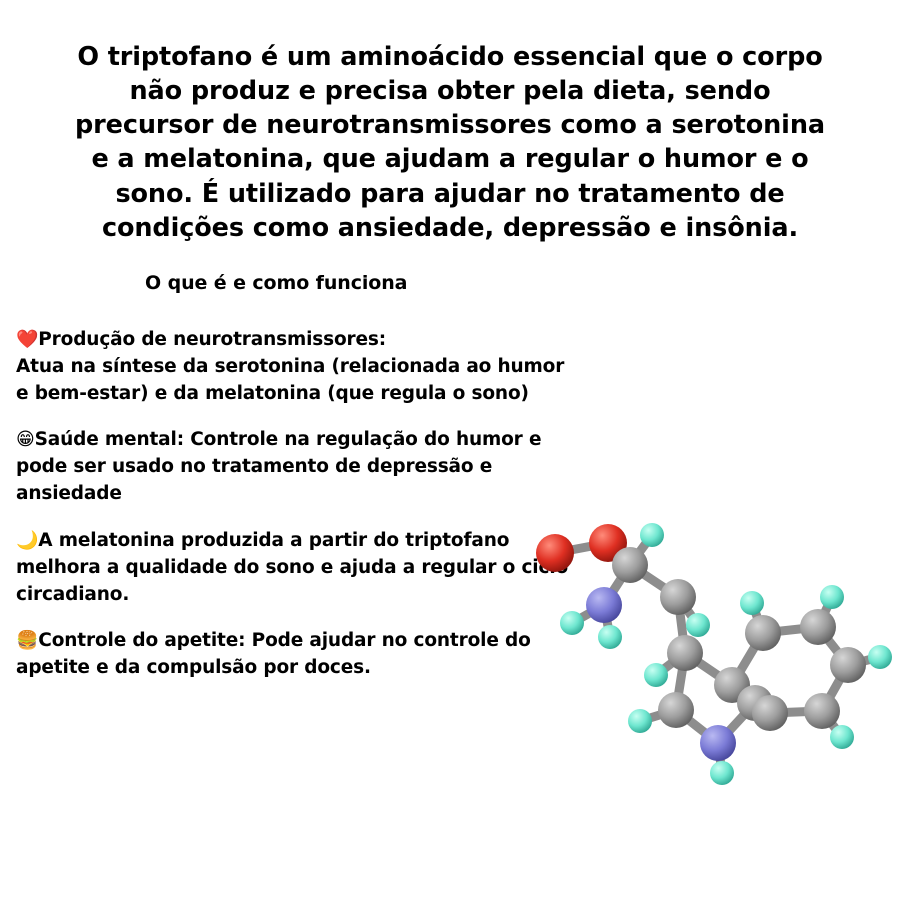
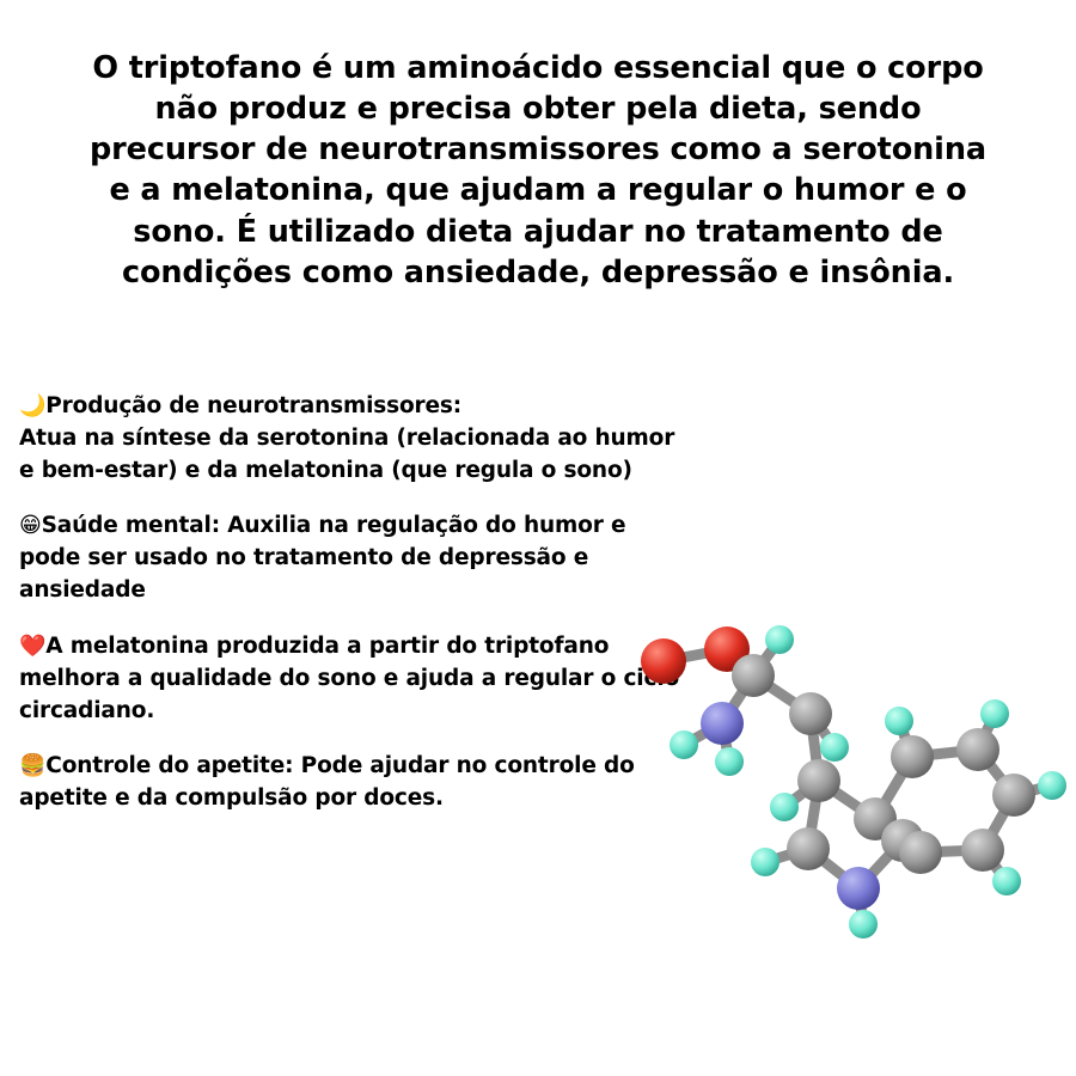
- O triptofano é um aminoácido essencial que o corpo não produz e precisa obter pela dieta, sendo precursor de neurotransmissores como a serotonina e a melatonina, que ajudam a regular o humor e o sono. É utilizado para ajudar no tratamento de condições como ansiedade, depressão e insônia.
+ O triptofano é um aminoácido essencial que o corpo não produz e precisa obter pela dieta, sendo precursor de neurotransmissores como a serotonina e a melatonina, que ajudam a regular o humor e o sono. É utilizado dieta ajudar no tratamento de condições como ansiedade, depressão e insônia.
- O que é e como funciona
- ❤️Produção de neurotransmissores:
+ 🌙Produção de neurotransmissores:
  Atua na síntese da serotonina (relacionada ao humor e bem-estar) e da melatonina (que regula o sono)
- 😁Saúde mental: Controle na regulação do humor e pode ser usado no tratamento de depressão e ansiedade
+ 😁Saúde mental: Auxilia na regulação do humor e pode ser usado no tratamento de depressão e ansiedade
- 🌙A melatonina produzida a partir do triptofano melhora a qualidade do sono e ajuda a regular o ci circadiano.
+ ❤️A melatonina produzida a partir do triptofano melhora a qualidade do sono e ajuda a regular o ci circadiano.
  🍔Controle do apetite: Pode ajudar no controle do apetite e da compulsão por doces.
